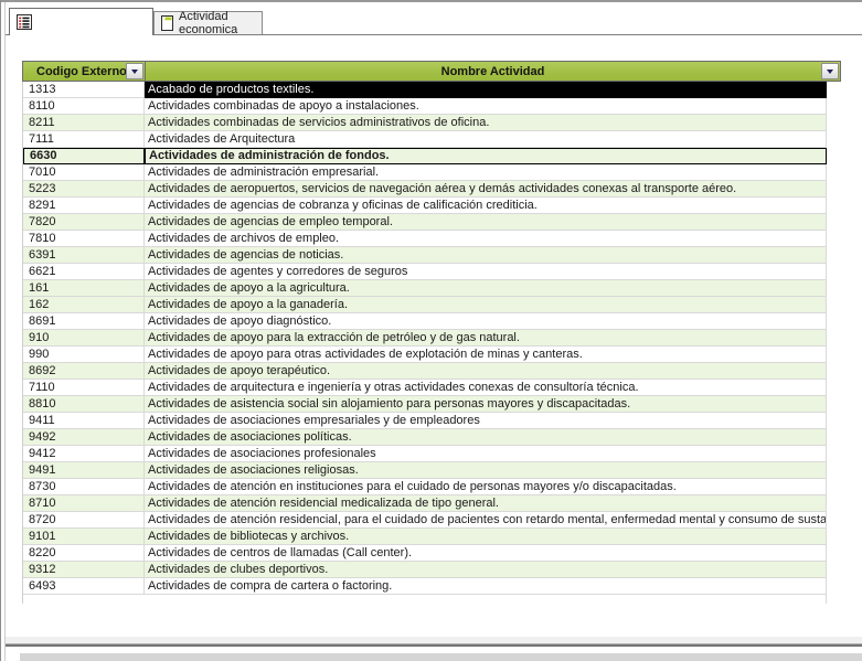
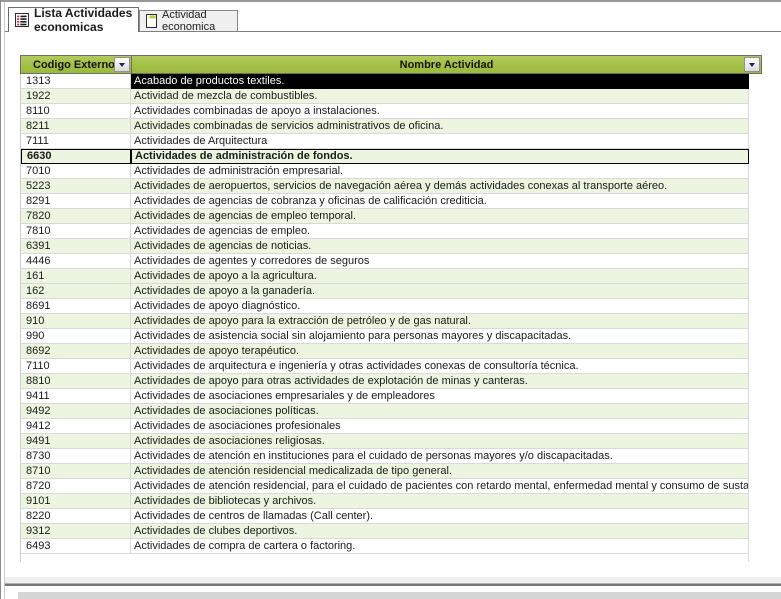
+ Lista Actividades economicas
  Actividad economica
  Codigo Externo
  Nombre Actividad
  1313
  Acabado de productos textiles.
+ 1922
+ Actividad de mezcla de combustibles.
  8110
  Actividades combinadas de apoyo a instalaciones.
  8211
  Actividades combinadas de servicios administrativos de oficina.
  7111
  Actividades de Arquitectura
  6630
  Actividades de administración de fondos.
  7010
  Actividades de administración empresarial.
  5223
  Actividades de aeropuertos, servicios de navegación aérea y demás actividades conexas al transporte aéreo.
  8291
  Actividades de agencias de cobranza y oficinas de calificación crediticia.
  7820
  Actividades de agencias de empleo temporal.
  7810
- Actividades de archivos de empleo.
+ Actividades de agencias de empleo.
  6391
  Actividades de agencias de noticias.
- 6621
+ 4446
  Actividades de agentes y corredores de seguros
  161
  Actividades de apoyo a la agricultura.
  162
  Actividades de apoyo a la ganadería.
  8691
  Actividades de apoyo diagnóstico.
  910
  Actividades de apoyo para la extracción de petróleo y de gas natural.
  990
- Actividades de apoyo para otras actividades de explotación de minas y canteras.
+ Actividades de asistencia social sin alojamiento para personas mayores y discapacitadas.
  8692
  Actividades de apoyo terapéutico.
  7110
  Actividades de arquitectura e ingeniería y otras actividades conexas de consultoría técnica.
  8810
- Actividades de asistencia social sin alojamiento para personas mayores y discapacitadas.
+ Actividades de apoyo para otras actividades de explotación de minas y canteras.
  9411
  Actividades de asociaciones empresariales y de empleadores
  9492
  Actividades de asociaciones políticas.
  9412
  Actividades de asociaciones profesionales
  9491
  Actividades de asociaciones religiosas.
  8730
  Actividades de atención en instituciones para el cuidado de personas mayores y/o discapacitadas.
  8710
  Actividades de atención residencial medicalizada de tipo general.
  8720
  Actividades de atención residencial, para el cuidado de pacientes con retardo mental, enfermedad mental y consumo de susta
  9101
  Actividades de bibliotecas y archivos.
  8220
  Actividades de centros de llamadas (Call center).
  9312
  Actividades de clubes deportivos.
  6493
  Actividades de compra de cartera o factoring.
